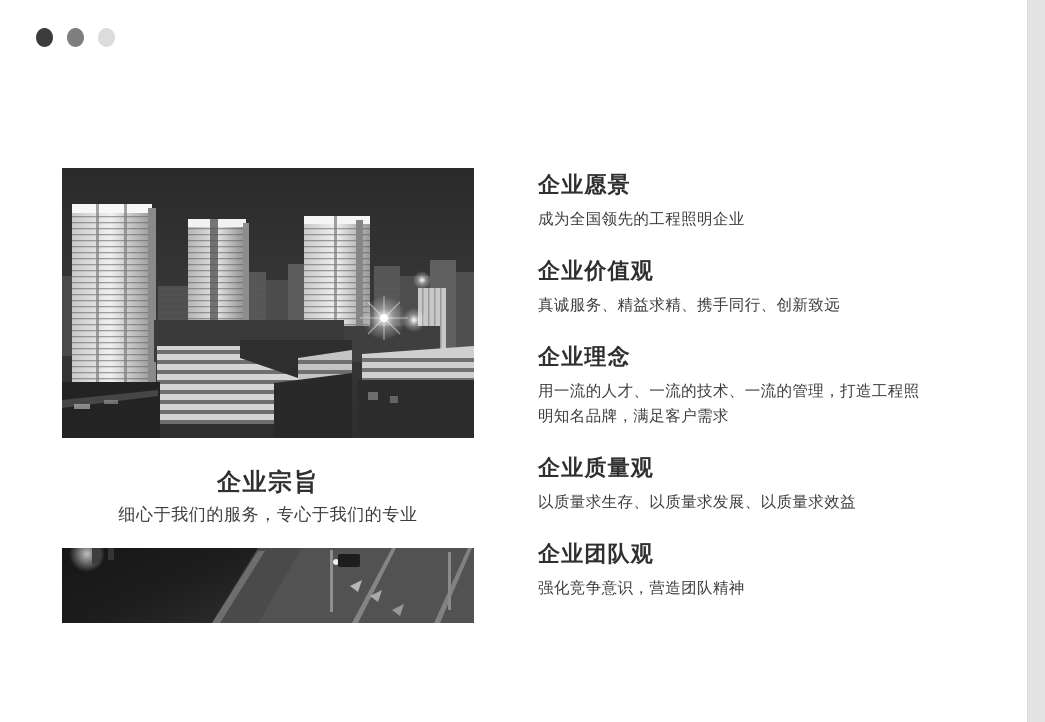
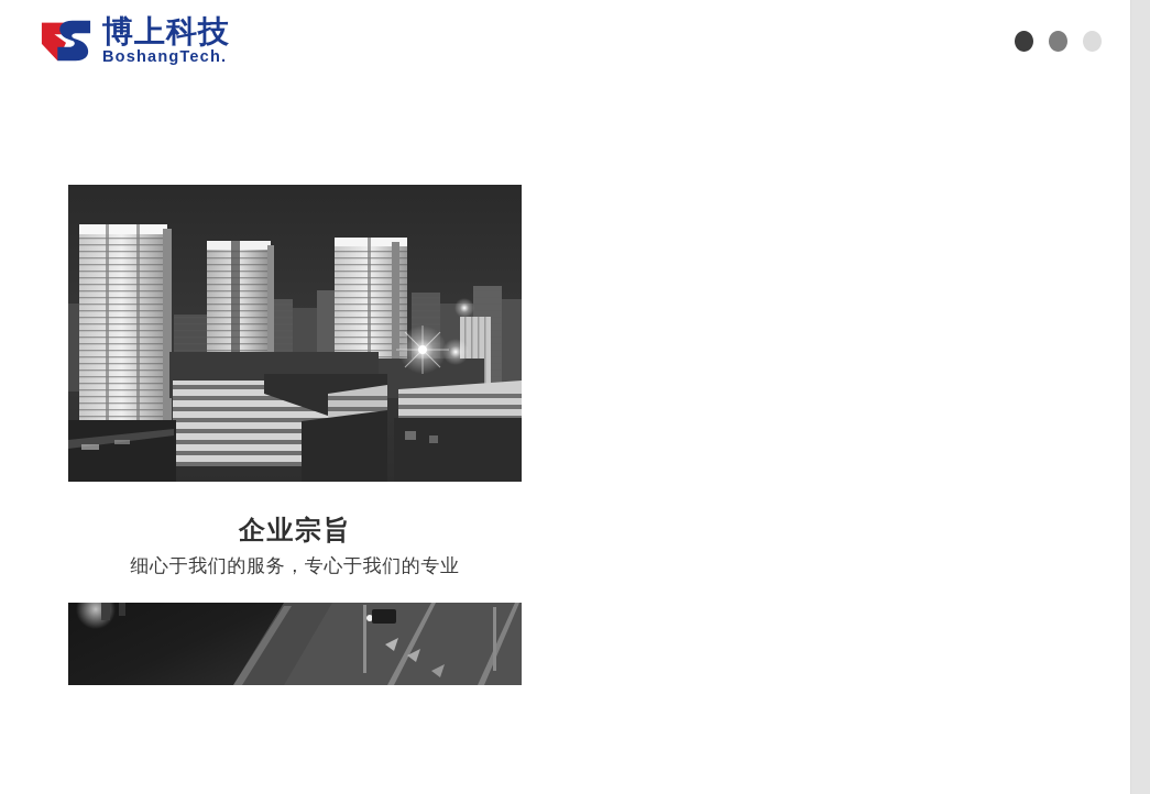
+ 博上科技
+ BoshangTech.
  企业宗旨
  细心于我们的服务，专心于我们的专业
- 企业愿景
- 成为全国领先的工程照明企业
- 企业价值观
- 真诚服务、精益求精、携手同行、创新致远
- 企业理念
- 用一流的人才、一流的技术、一流的管理，打造工程照明知名品牌，满足客户需求
- 企业质量观
- 以质量求生存、以质量求发展、以质量求效益
- 企业团队观
- 强化竞争意识，营造团队精神
